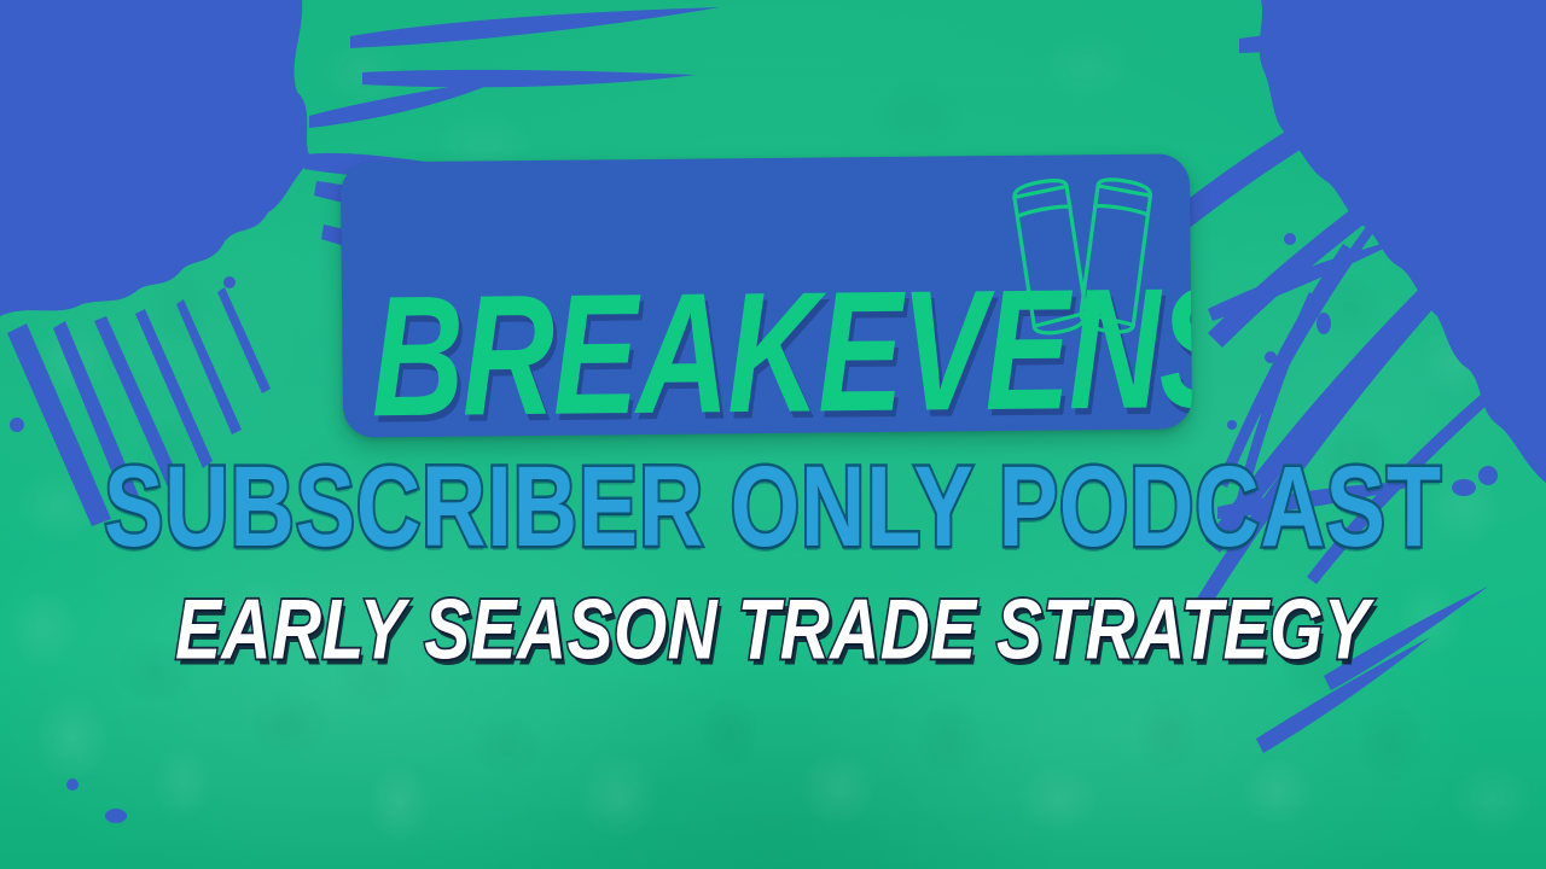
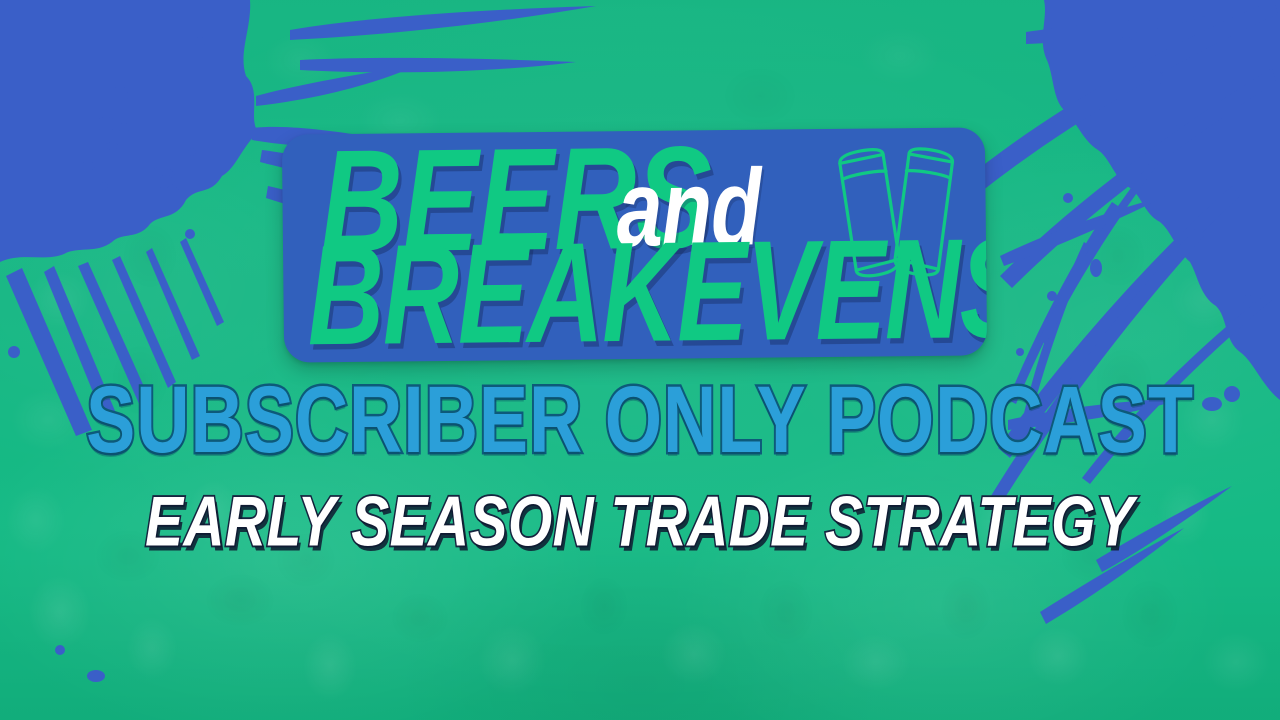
+ BEERS
+ and
  BREAKEVEN
  SUBSCRIBER ONLY PODCAST
  EARLY SEASON TRADE STRATEGY
